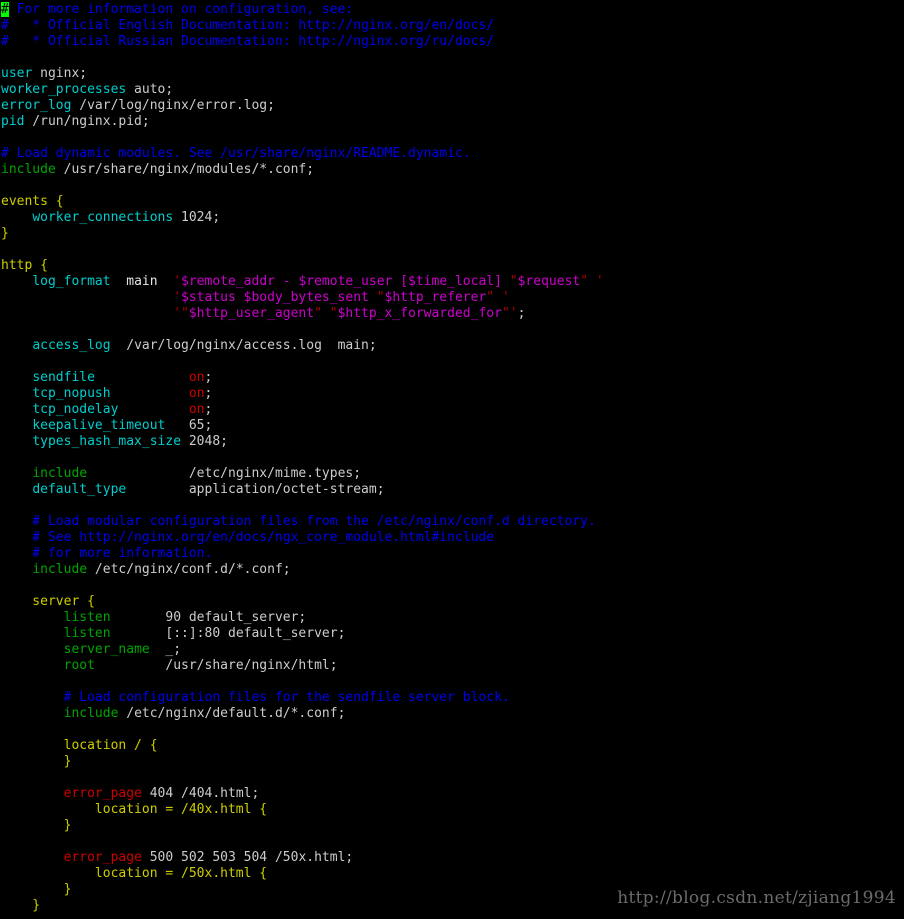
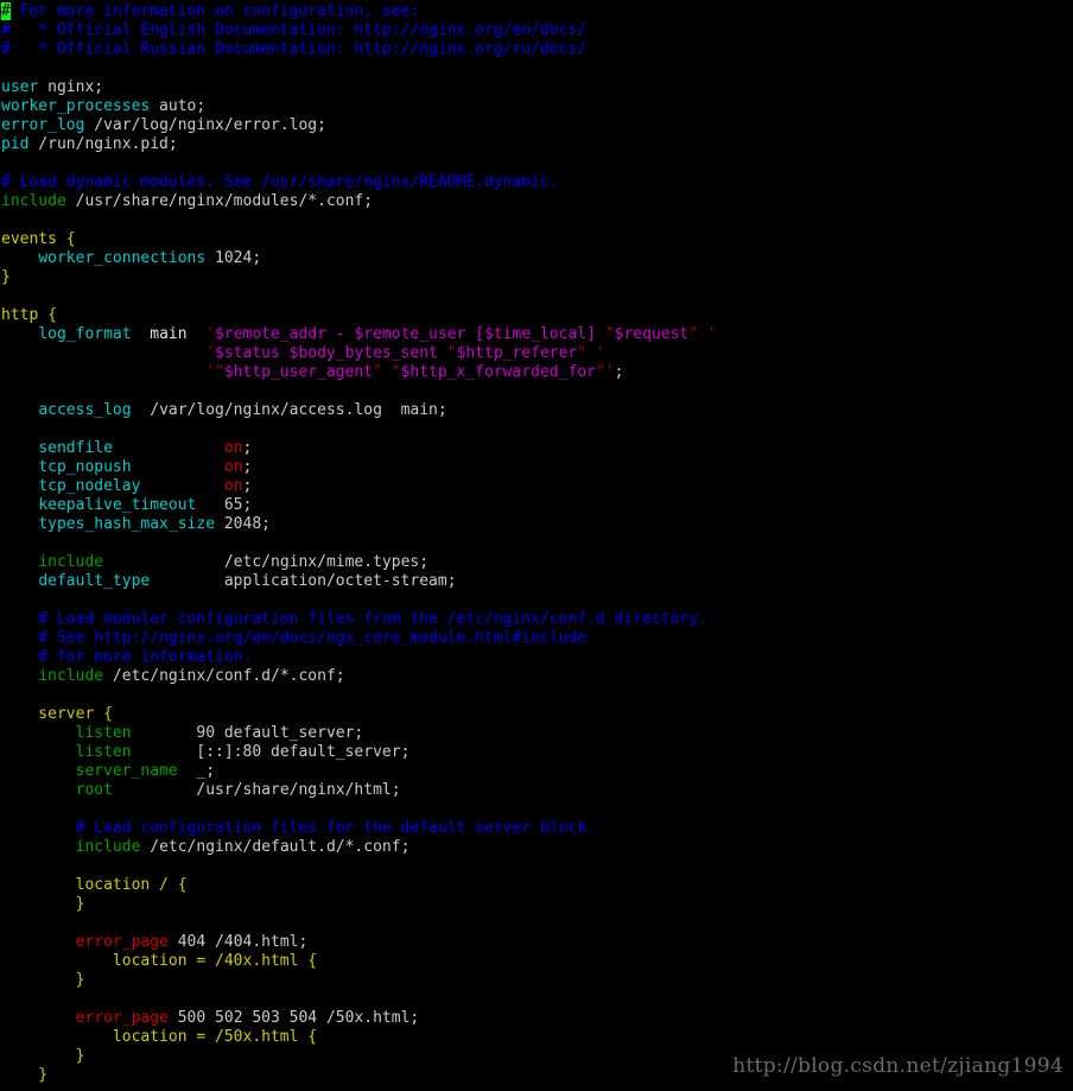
  # For more information on configuration, see:
  # * Official English Documentation: http://nginx.org/en/docs/
  # * Official Russian Documentation: http://nginx.org/ru/docs/
  user nginx;
  worker_processes auto;
  error_log /var/log/nginx/error.log;
  pid /run/nginx.pid;
  # Load dynamic modules. See /usr/share/nginx/README.dynamic.
  include /usr/share/nginx/modules/*.conf;
  events {
  worker_connections 1024;
  }
  http {
  log_format main '$remote_addr - $remote_user [$time_local] "$request" '
  '$status $body_bytes_sent "$http_referer" '
  '"$http_user_agent" "$http_x_forwarded_for"';
  access_log /var/log/nginx/access.log main;
  sendfile on;
  tcp_nopush on;
  tcp_nodelay on;
  keepalive_timeout 65;
  types_hash_max_size 2048;
  include /etc/nginx/mime.types;
  default_type application/octet-stream;
  # Load modular configuration files from the /etc/nginx/conf.d directory.
  # See http://nginx.org/en/docs/ngx_core_module.html#include
  # for more information.
  include /etc/nginx/conf.d/*.conf;
  server {
  listen 90 default_server;
  listen [::]:80 default_server;
  server_name _;
  root /usr/share/nginx/html;
- # Load configuration files for the sendfile server block.
+ # Load configuration files for the default server block.
  include /etc/nginx/default.d/*.conf;
  location / {
  }
  error_page 404 /404.html;
  location = /40x.html {
  }
  error_page 500 502 503 504 /50x.html;
  location = /50x.html {
  }
  }
  http://blog.csdn.net/zjiang1994
